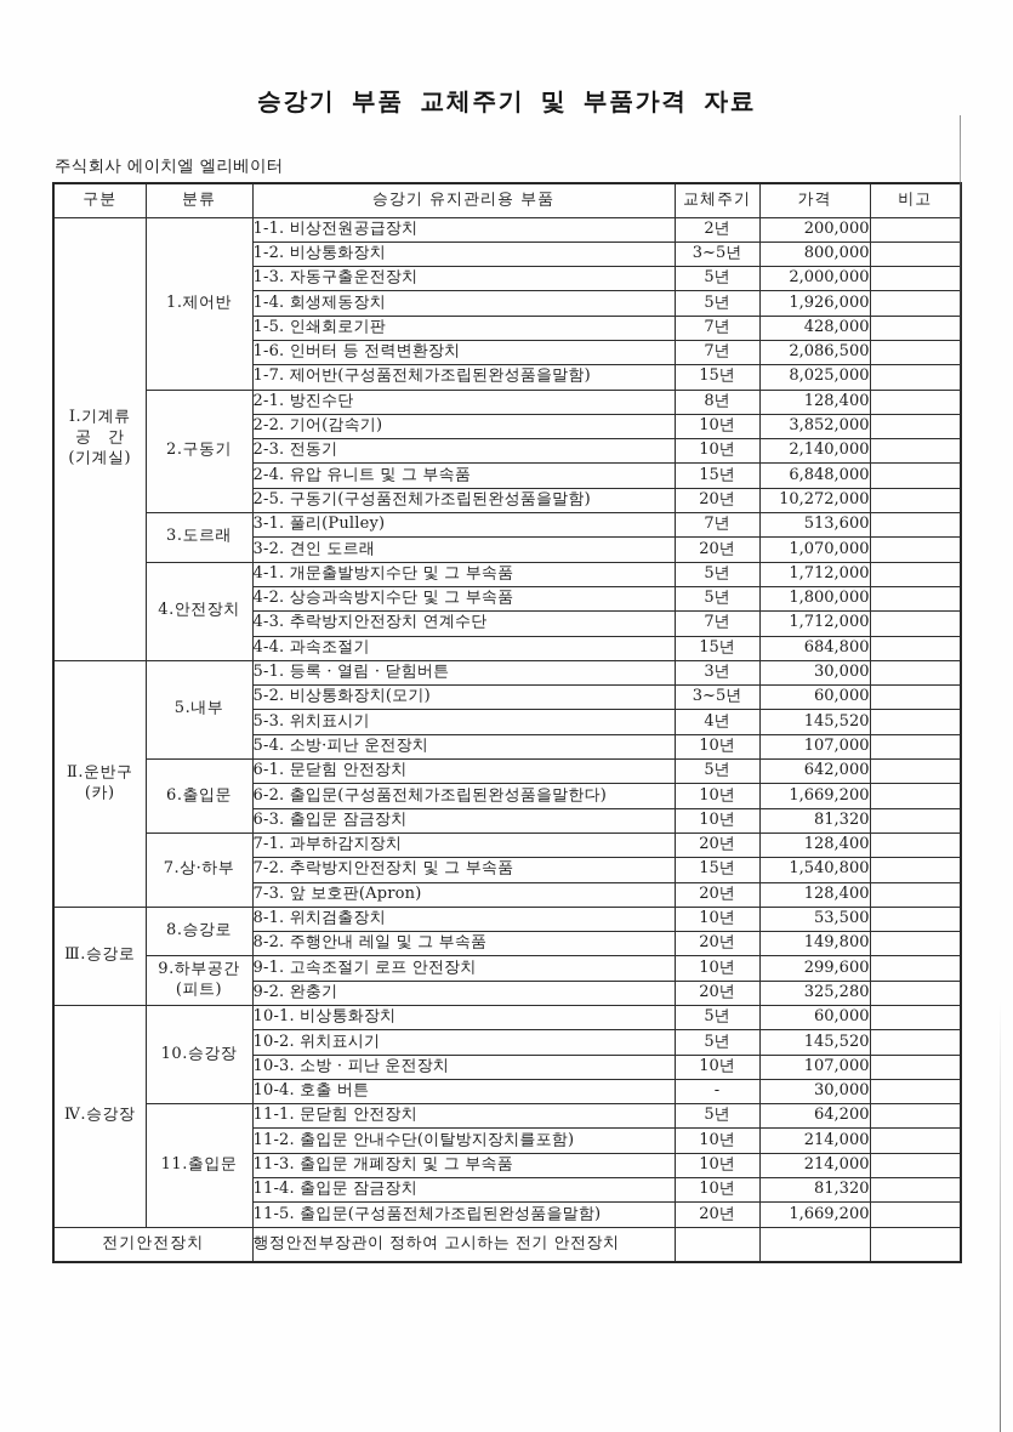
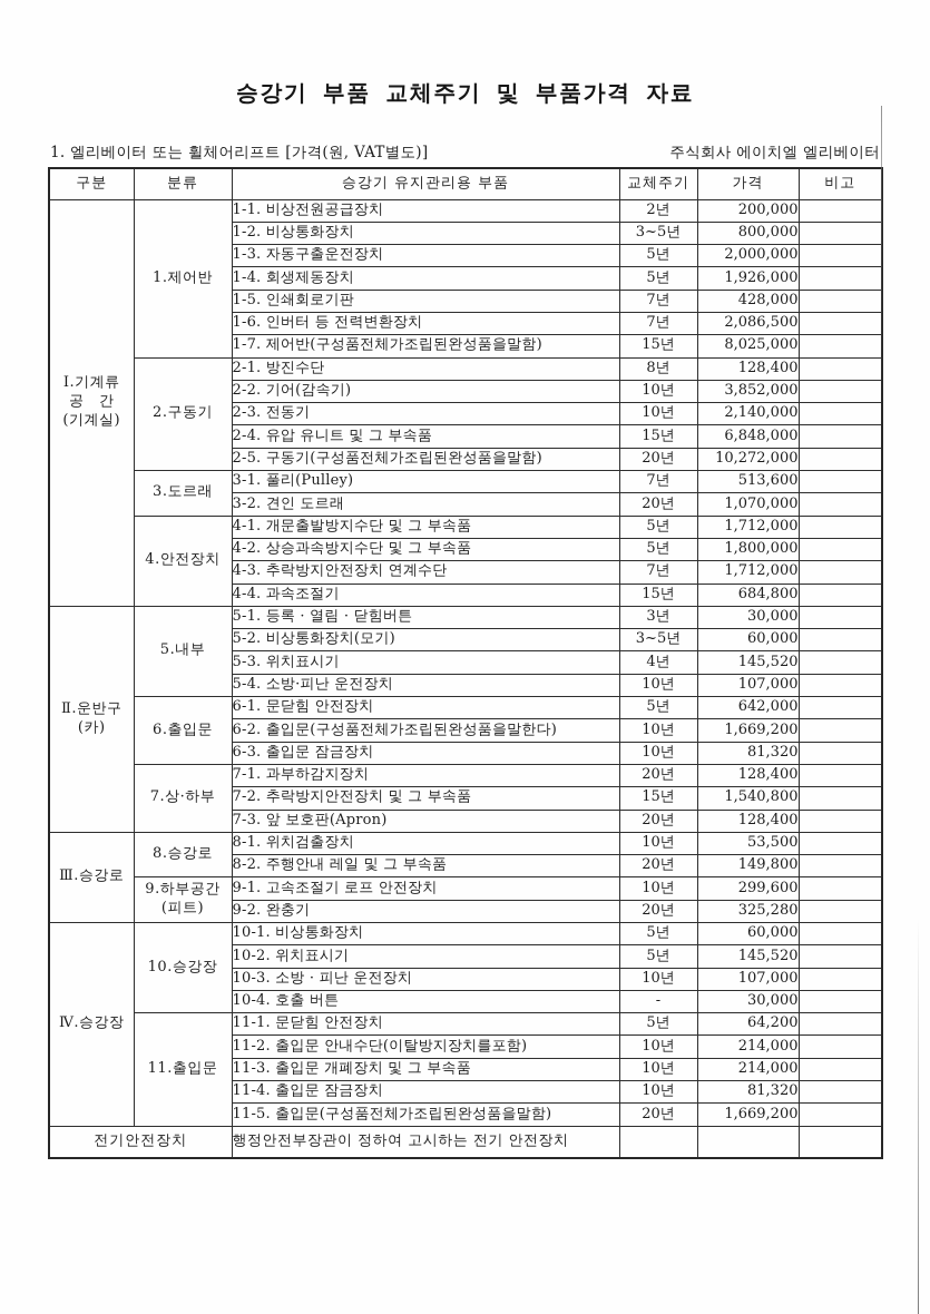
  승강기 부품 교체주기 및 부품가격 자료
+ 1. 엘리베이터 또는 휠체어리프트 [가격(원, VAT별도)]
  주식회사 에이치엘 엘리베이터
  구분	분류	승강기 유지관리용 부품	교체주기	가격	비고
  Ⅰ.기계류 공 간 (기계실)	1.제어반	1-1. 비상전원공급장치	2년	200,000
  1-2. 비상통화장치	3~5년	800,000
  1-3. 자동구출운전장치	5년	2,000,000
  1-4. 회생제동장치	5년	1,926,000
  1-5. 인쇄회로기판	7년	428,000
  1-6. 인버터 등 전력변환장치	7년	2,086,500
  1-7. 제어반(구성품전체가조립된완성품을말함)	15년	8,025,000
  2.구동기	2-1. 방진수단	8년	128,400
  2-2. 기어(감속기)	10년	3,852,000
  2-3. 전동기	10년	2,140,000
  2-4. 유압 유니트 및 그 부속품	15년	6,848,000
  2-5. 구동기(구성품전체가조립된완성품을말함)	20년	10,272,000
  3.도르래	3-1. 풀리(Pulley)	7년	513,600
  3-2. 견인 도르래	20년	1,070,000
  4.안전장치	4-1. 개문출발방지수단 및 그 부속품	5년	1,712,000
  4-2. 상승과속방지수단 및 그 부속품	5년	1,800,000
  4-3. 추락방지안전장치 연계수단	7년	1,712,000
  4-4. 과속조절기	15년	684,800
  Ⅱ.운반구 (카)	5.내부	5-1. 등록 · 열림 · 닫힘버튼	3년	30,000
  5-2. 비상통화장치(모기)	3~5년	60,000
  5-3. 위치표시기	4년	145,520
  5-4. 소방·피난 운전장치	10년	107,000
  6.출입문	6-1. 문닫힘 안전장치	5년	642,000
  6-2. 출입문(구성품전체가조립된완성품을말한다)	10년	1,669,200
  6-3. 출입문 잠금장치	10년	81,320
  7.상·하부	7-1. 과부하감지장치	20년	128,400
  7-2. 추락방지안전장치 및 그 부속품	15년	1,540,800
  7-3. 앞 보호판(Apron)	20년	128,400
  Ⅲ.승강로	8.승강로	8-1. 위치검출장치	10년	53,500
  8-2. 주행안내 레일 및 그 부속품	20년	149,800
  9.하부공간 (피트)	9-1. 고속조절기 로프 안전장치	10년	299,600
  9-2. 완충기	20년	325,280
  Ⅳ.승강장	10.승강장	10-1. 비상통화장치	5년	60,000
  10-2. 위치표시기	5년	145,520
  10-3. 소방 · 피난 운전장치	10년	107,000
  10-4. 호출 버튼	-	30,000
  11.출입문	11-1. 문닫힘 안전장치	5년	64,200
  11-2. 출입문 안내수단(이탈방지장치를포함)	10년	214,000
  11-3. 출입문 개폐장치 및 그 부속품	10년	214,000
  11-4. 출입문 잠금장치	10년	81,320
  11-5. 출입문(구성품전체가조립된완성품을말함)	20년	1,669,200
  전기안전장치	행정안전부장관이 정하여 고시하는 전기 안전장치
